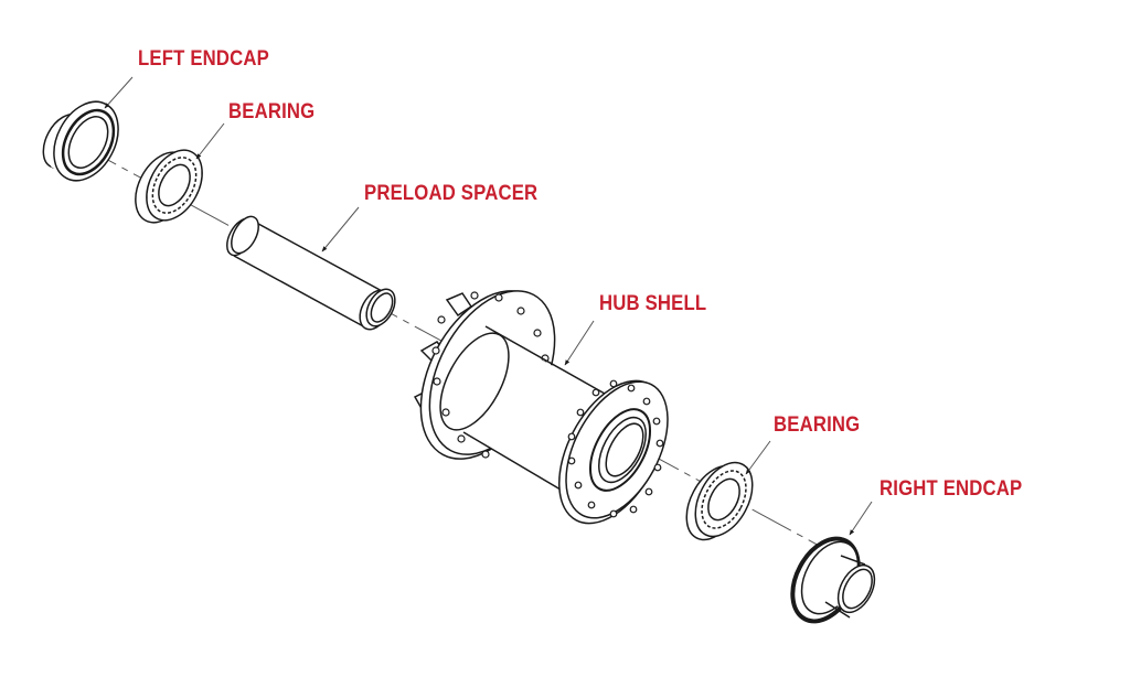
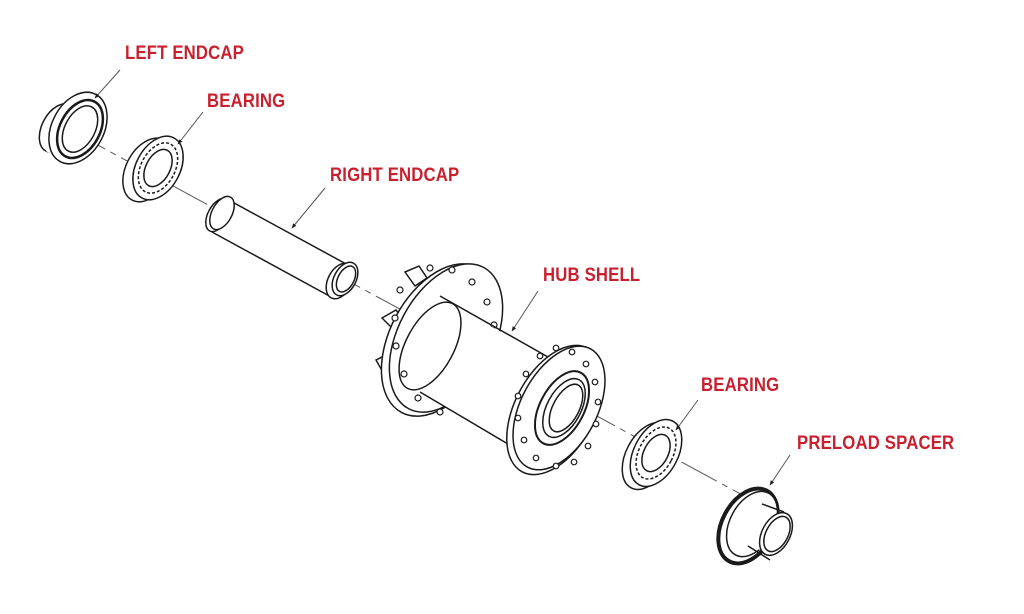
  LEFT ENDCAP
  BEARING
- PRELOAD SPACER
+ RIGHT ENDCAP
  HUB SHELL
  BEARING
- RIGHT ENDCAP
+ PRELOAD SPACER
